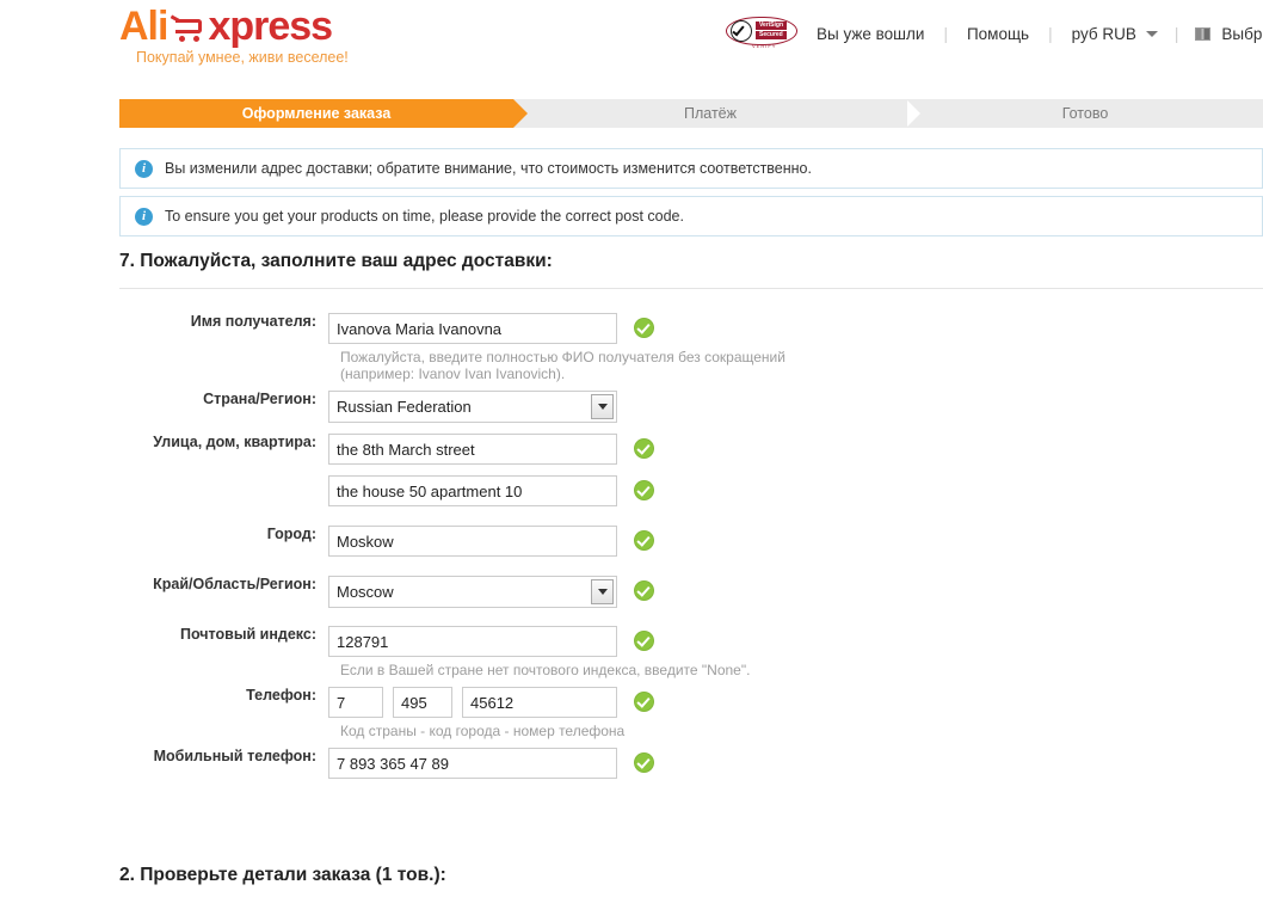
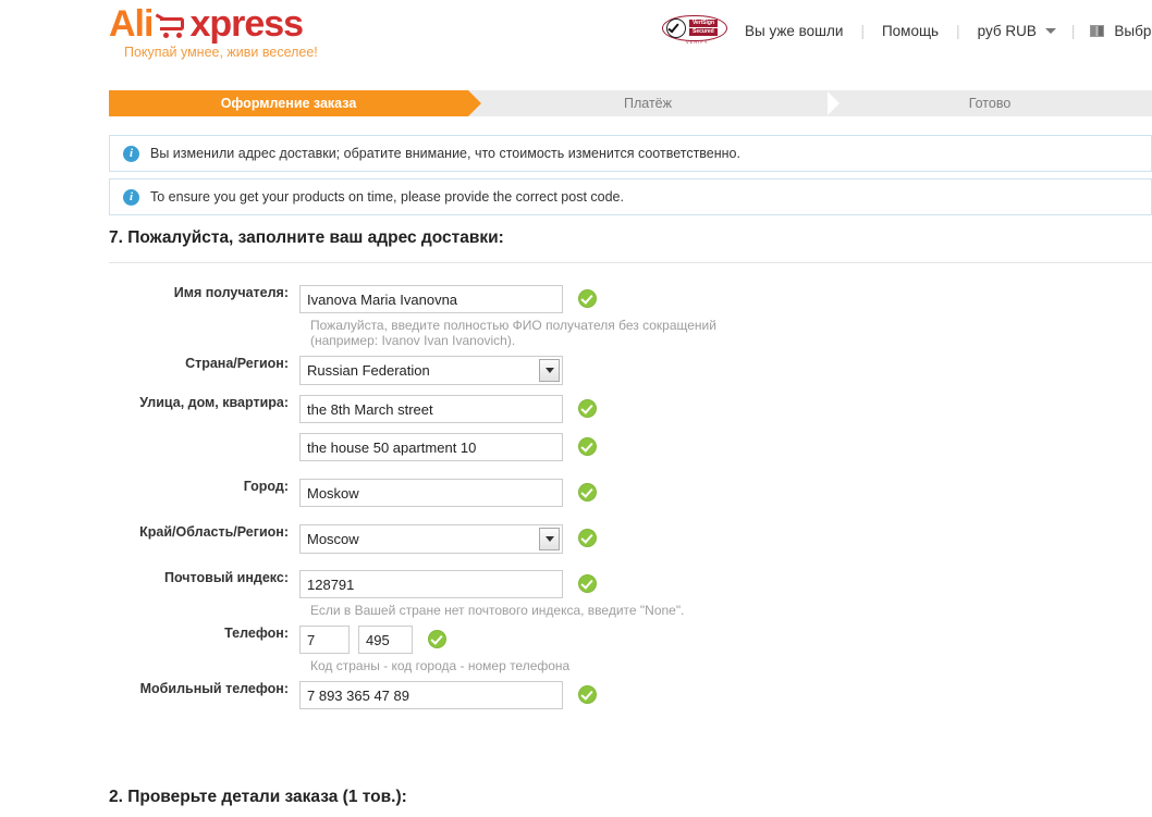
  Ali xpress
  Покупай умнее, живи веселее!
  Вы уже вошли
  |
  Помощь
  |
  руб RUB
  |
  Оформление заказа
  Платёж
  Готово
  i
  Вы изменили адрес доставки; обратите внимание, что стоимость изменится соответственно.
  i
  To ensure you get your products on time, please provide the correct post code.
  7. Пожалуйста, заполните ваш адрес доставки:
  Имя получателя:
  Ivanova Maria Ivanovna
  Пожалуйста, введите полностью ФИО получателя без сокращений (например: Ivanov Ivan Ivanovich).
  Страна/Регион:
  Russian Federation
  Улица, дом, квартира:
  the 8th March street
  the house 50 apartment 10
  Город:
  Moskow
  Край/Область/Регион:
  Moscow
  Почтовый индекс:
  128791
  Если в Вашей стране нет почтового индекса, введите "None".
  Телефон:
  7
  495
- 45612
  Код страны - код города - номер телефона
  Мобильный телефон:
  7 893 365 47 89
  2. Проверьте детали заказа (1 тов.):
